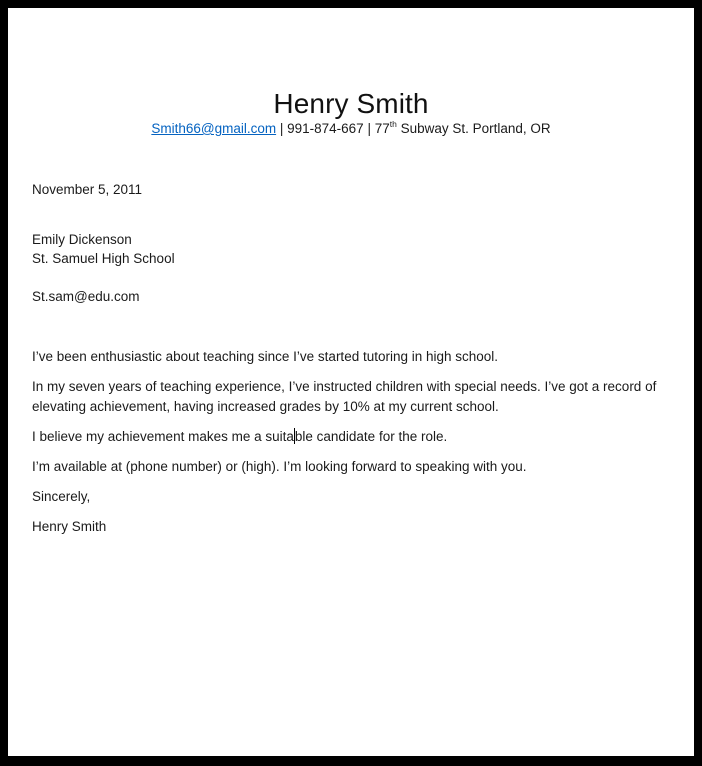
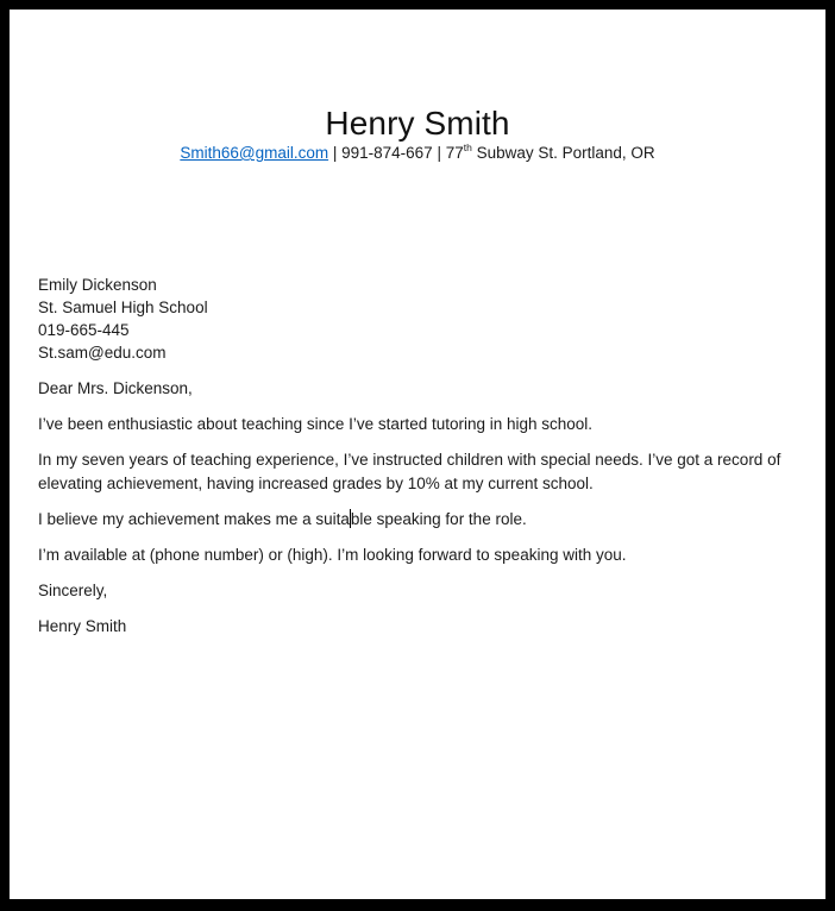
  Henry Smith
  Smith66@gmail.com | 991-874-667 | 77th Subway St. Portland, OR
- November 5, 2011
  Emily Dickenson
  St. Samuel High School
+ 019-665-445
  St.sam@edu.com
+ Dear Mrs. Dickenson,
  I’ve been enthusiastic about teaching since I’ve started tutoring in high school.
  In my seven years of teaching experience, I’ve instructed children with special needs. I’ve got a record of
  elevating achievement, having increased grades by 10% at my current school.
- I believe my achievement makes me a suitable candidate for the role.
+ I believe my achievement makes me a suitable speaking for the role.
  I’m available at (phone number) or (high). I’m looking forward to speaking with you.
  Sincerely,
  Henry Smith
